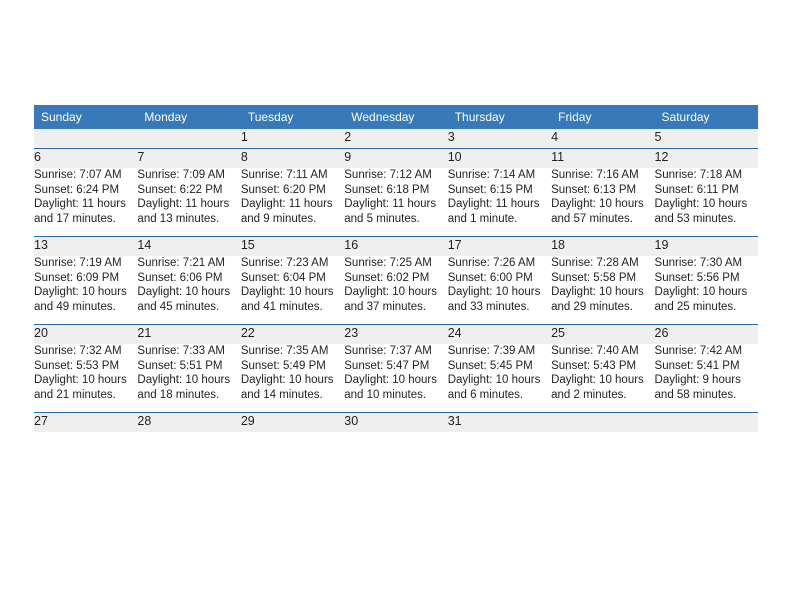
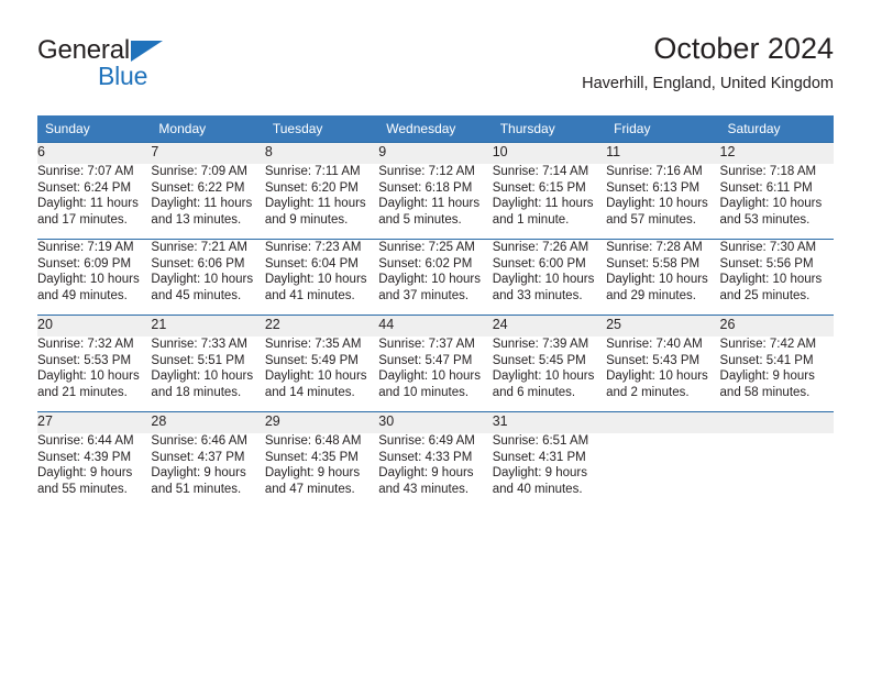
+ General
+ Blue
+ October 2024
+ Haverhill, England, United Kingdom
  Sunday	Monday	Tuesday	Wednesday	Thursday	Friday	Saturday
- 		1	2	3	4	5
  6	7	8	9	10	11	12
  Sunrise: 7:07 AMSunset: 6:24 PMDaylight: 11 hoursand 17 minutes.	Sunrise: 7:09 AMSunset: 6:22 PMDaylight: 11 hoursand 13 minutes.	Sunrise: 7:11 AMSunset: 6:20 PMDaylight: 11 hoursand 9 minutes.	Sunrise: 7:12 AMSunset: 6:18 PMDaylight: 11 hoursand 5 minutes.	Sunrise: 7:14 AMSunset: 6:15 PMDaylight: 11 hoursand 1 minute.	Sunrise: 7:16 AMSunset: 6:13 PMDaylight: 10 hoursand 57 minutes.	Sunrise: 7:18 AMSunset: 6:11 PMDaylight: 10 hoursand 53 minutes.
- 13	14	15	16	17	18	19
  Sunrise: 7:19 AMSunset: 6:09 PMDaylight: 10 hoursand 49 minutes.	Sunrise: 7:21 AMSunset: 6:06 PMDaylight: 10 hoursand 45 minutes.	Sunrise: 7:23 AMSunset: 6:04 PMDaylight: 10 hoursand 41 minutes.	Sunrise: 7:25 AMSunset: 6:02 PMDaylight: 10 hoursand 37 minutes.	Sunrise: 7:26 AMSunset: 6:00 PMDaylight: 10 hoursand 33 minutes.	Sunrise: 7:28 AMSunset: 5:58 PMDaylight: 10 hoursand 29 minutes.	Sunrise: 7:30 AMSunset: 5:56 PMDaylight: 10 hoursand 25 minutes.
- 20	21	22	23	24	25	26
+ 20	21	22	44	24	25	26
  Sunrise: 7:32 AMSunset: 5:53 PMDaylight: 10 hoursand 21 minutes.	Sunrise: 7:33 AMSunset: 5:51 PMDaylight: 10 hoursand 18 minutes.	Sunrise: 7:35 AMSunset: 5:49 PMDaylight: 10 hoursand 14 minutes.	Sunrise: 7:37 AMSunset: 5:47 PMDaylight: 10 hoursand 10 minutes.	Sunrise: 7:39 AMSunset: 5:45 PMDaylight: 10 hoursand 6 minutes.	Sunrise: 7:40 AMSunset: 5:43 PMDaylight: 10 hoursand 2 minutes.	Sunrise: 7:42 AMSunset: 5:41 PMDaylight: 9 hoursand 58 minutes.
  27	28	29	30	31
+ Sunrise: 6:44 AMSunset: 4:39 PMDaylight: 9 hoursand 55 minutes.	Sunrise: 6:46 AMSunset: 4:37 PMDaylight: 9 hoursand 51 minutes.	Sunrise: 6:48 AMSunset: 4:35 PMDaylight: 9 hoursand 47 minutes.	Sunrise: 6:49 AMSunset: 4:33 PMDaylight: 9 hoursand 43 minutes.	Sunrise: 6:51 AMSunset: 4:31 PMDaylight: 9 hoursand 40 minutes.
